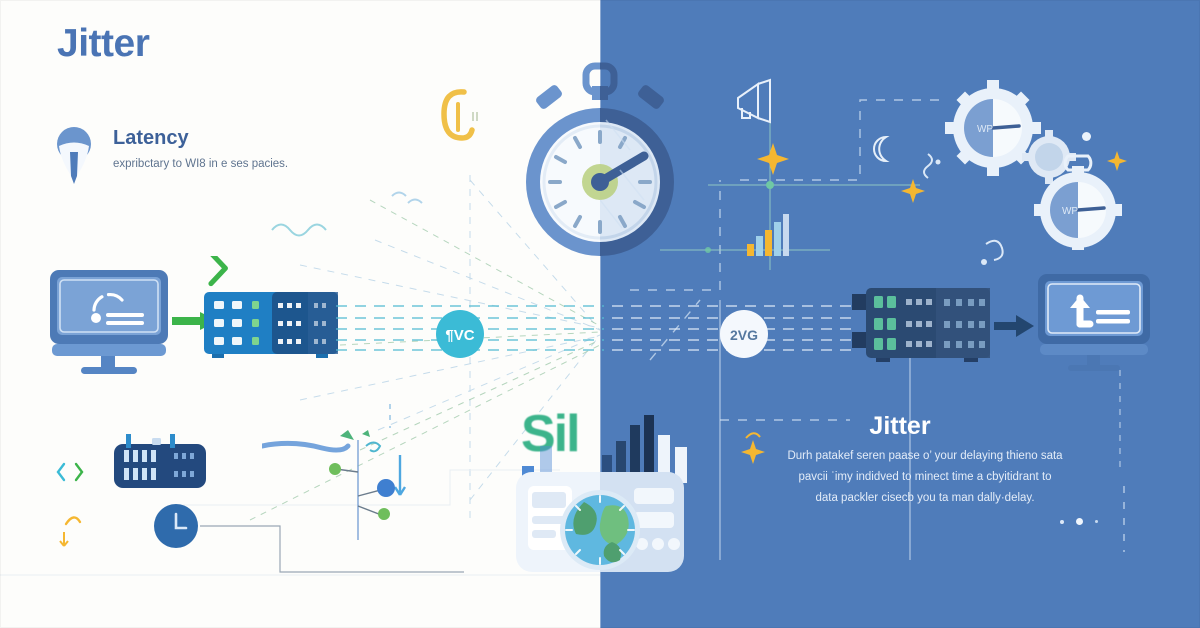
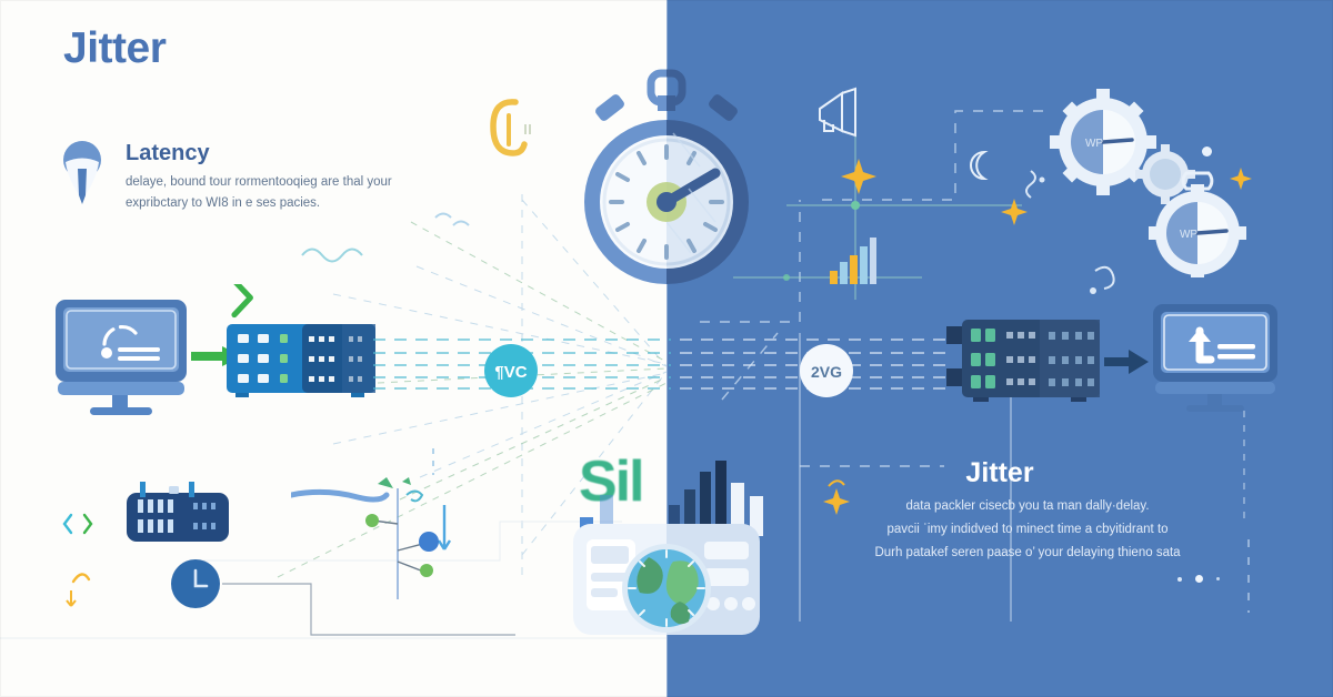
  Jitter
  Latency
+ delaye, bound tour rormentooqieg are thal your
  expribctary to WI8 in e ses pacies.
  ¶VC
  Sil
  WP
  WP
  2VG
  Jitter
- Durh patakef seren paase o’ your delaying thieno sata
+ data packler cisecb you ta man dally·delay.
  pavcii ˈimy indidved to minect time a cbyitidrant to
- data packler cisecb you ta man dally·delay.
+ Durh patakef seren paase o’ your delaying thieno sata
